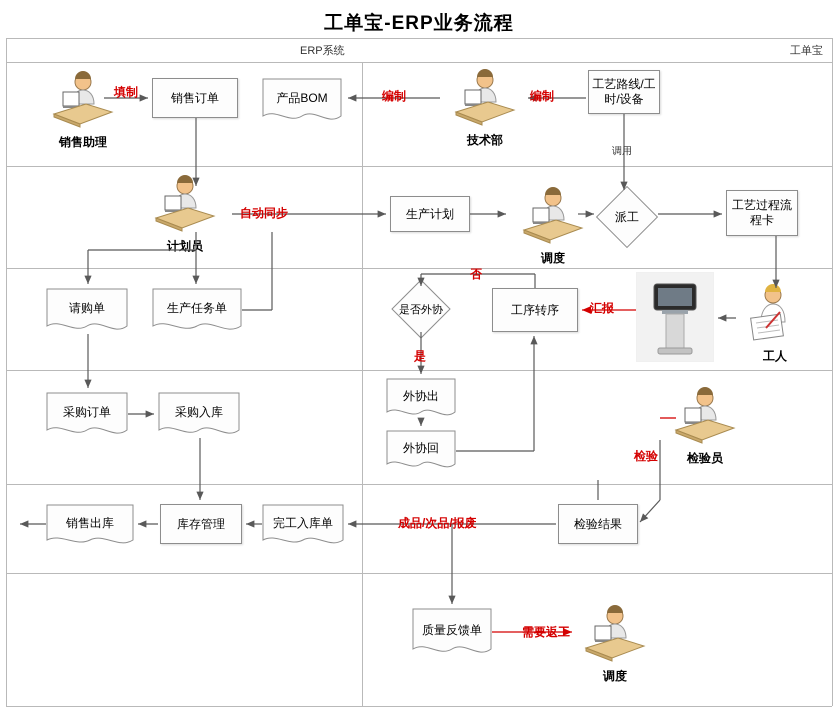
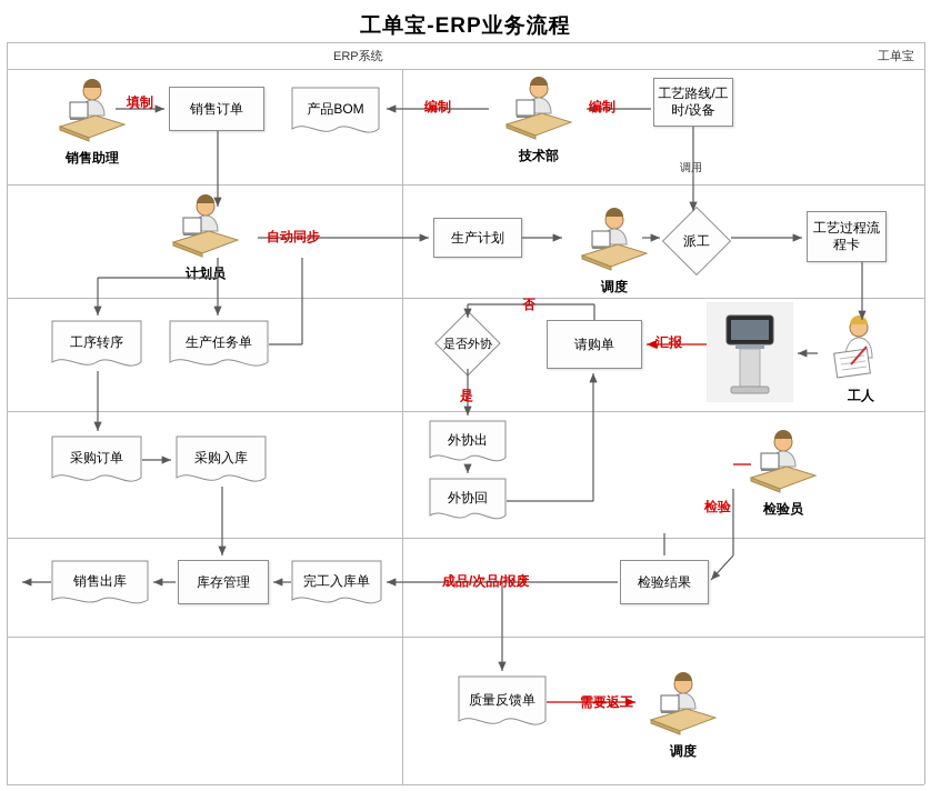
  工单宝-ERP业务流程
  ERP系统
  工单宝
  销售订单
  产品BOM
  工艺路线/工时/设备
  生产计划
  派工
  工艺过程流程卡
- 请购单
+ 工序转序
  生产任务单
  是否外协
- 工序转序
+ 请购单
  采购订单
  采购入库
  外协出
  外协回
  销售出库
  库存管理
  完工入库单
  检验结果
  质量反馈单
  销售助理
  技术部
  计划员
  调度
  工人
  检验员
  调度
  填制
  编制
  编制
  自动同步
  否
  是
  汇报
  检验
  成品/次品/报废
  需要返工
  调用
